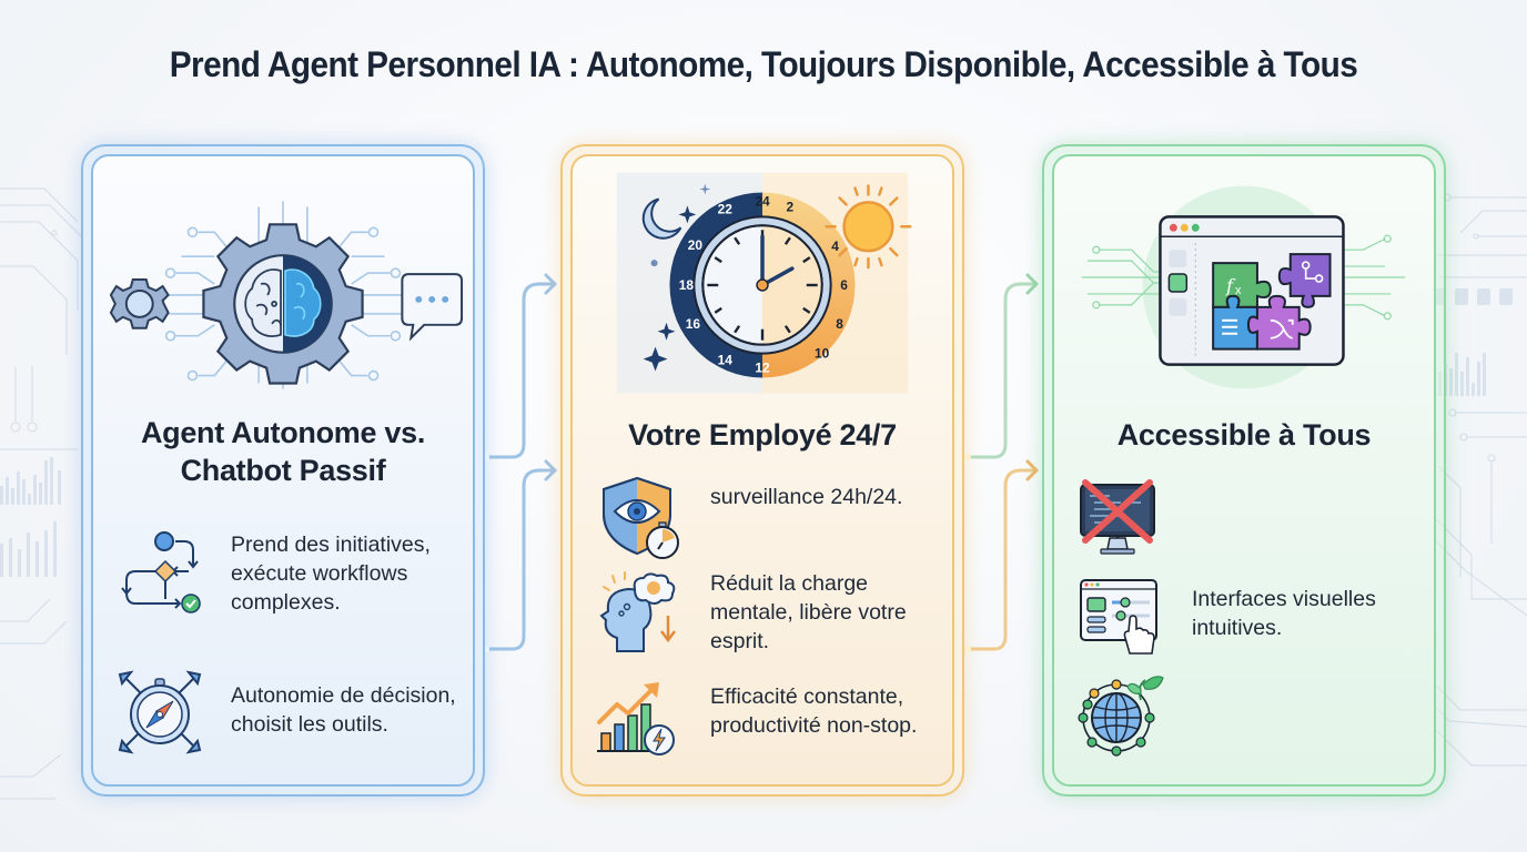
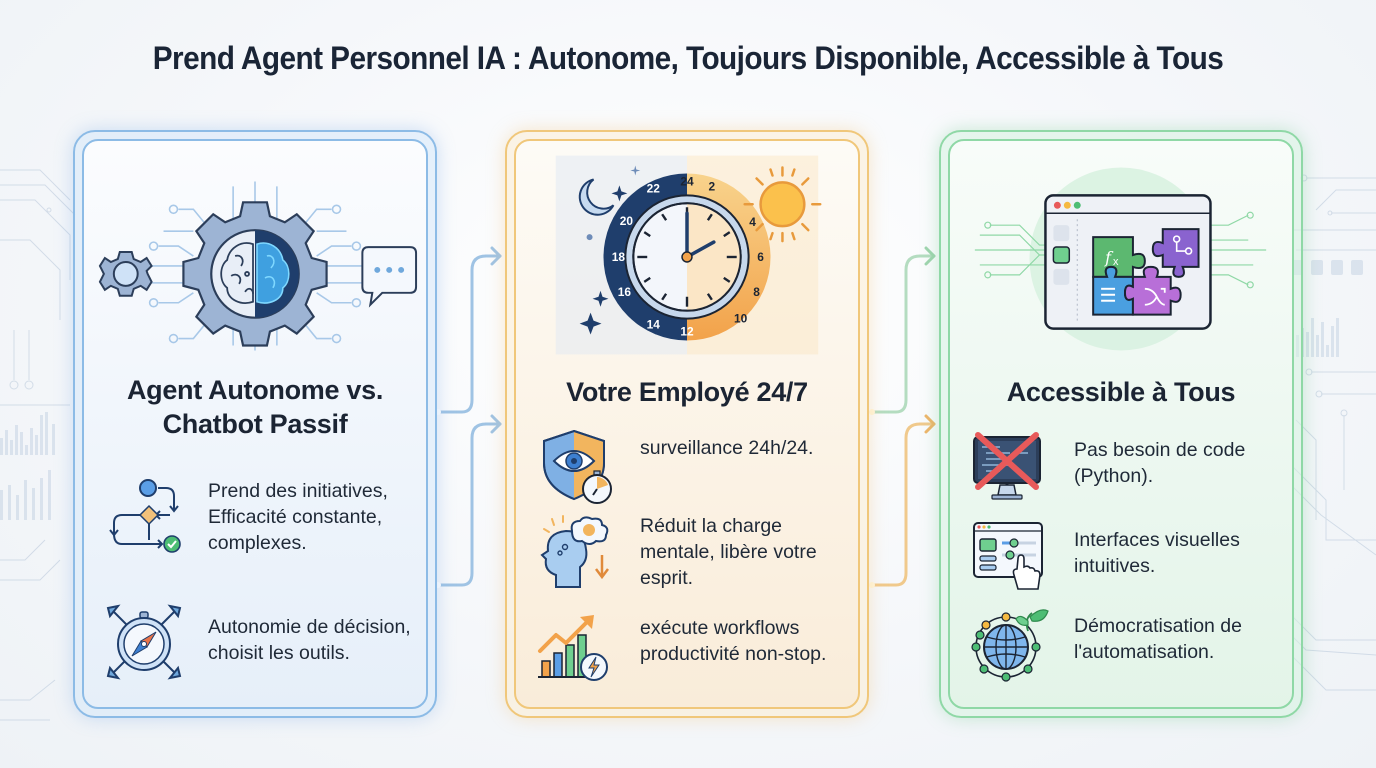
  Prend Agent Personnel IA : Autonome, Toujours Disponible, Accessible à Tous
  Agent Autonome vs.
  Chatbot Passif
  Prend des initiatives,
- exécute workflows
+ Efficacité constante,
  complexes.
  Autonomie de décision,
  choisit les outils.
  24
  2
  4
  6
  8
  10
  12
  14
  16
  18
  20
  22
  Votre Employé 24/7
  surveillance 24h/24.
  Réduit la charge
  mentale, libère votre
  esprit.
- Efficacité constante,
+ exécute workflows
  productivité non-stop.
  f
  x
  Accessible à Tous
+ Pas besoin de code
+ (Python).
  Interfaces visuelles
  intuitives.
+ Démocratisation de
+ l'automatisation.
